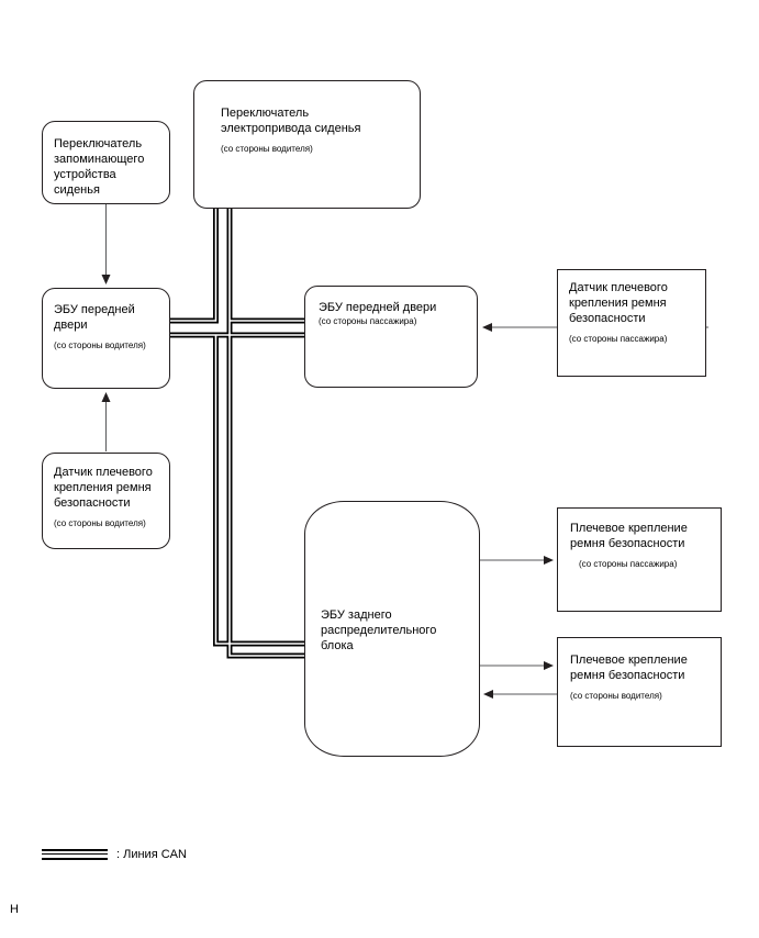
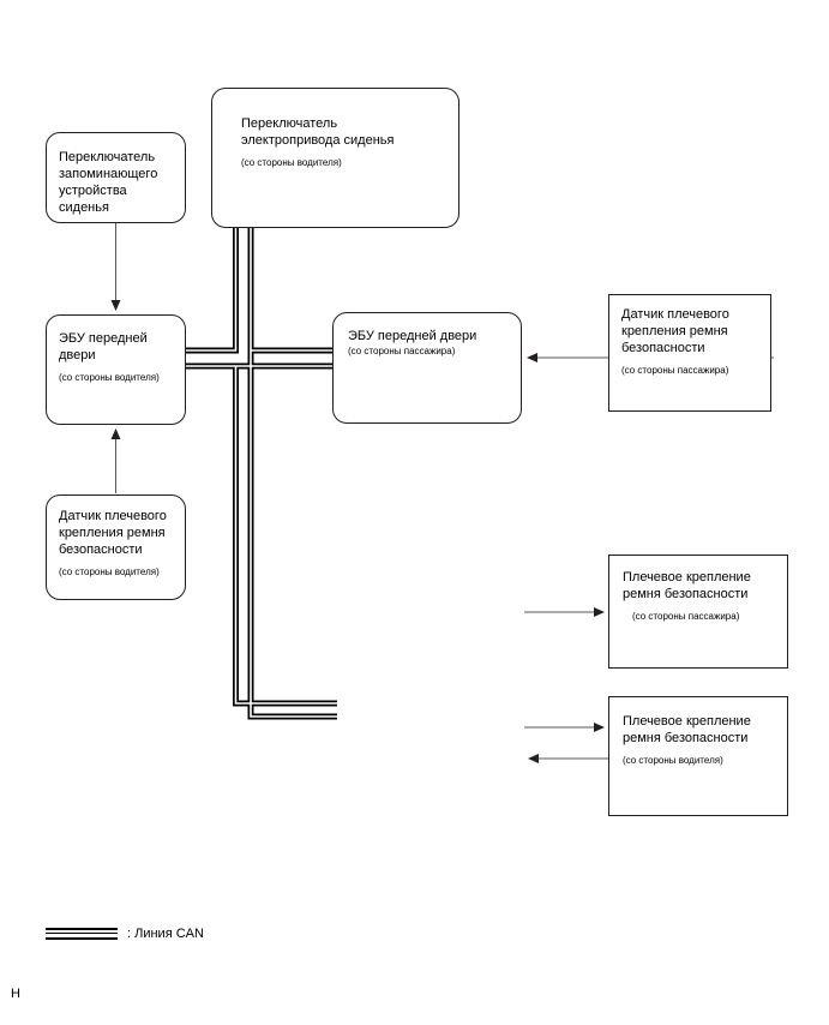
  Переключатель
  запоминающего
  устройства сиденья
  Переключатель
  электропривода сиденья
  (со стороны водителя)
  ЭБУ передней
  двери
  (со стороны водителя)
  ЭБУ передней двери
  (со стороны пассажира)
  Датчик плечевого
  крепления ремня
  безопасности
  (со стороны пассажира)
  Датчик плечевого
  крепления ремня
  безопасности
  (со стороны водителя)
- ЭБУ заднего
- распределительного блока
  Плечевое крепление
  ремня безопасности
  (со стороны пассажира)
  Плечевое крепление
  ремня безопасности
  (со стороны водителя)
  : Линия CAN
  H
